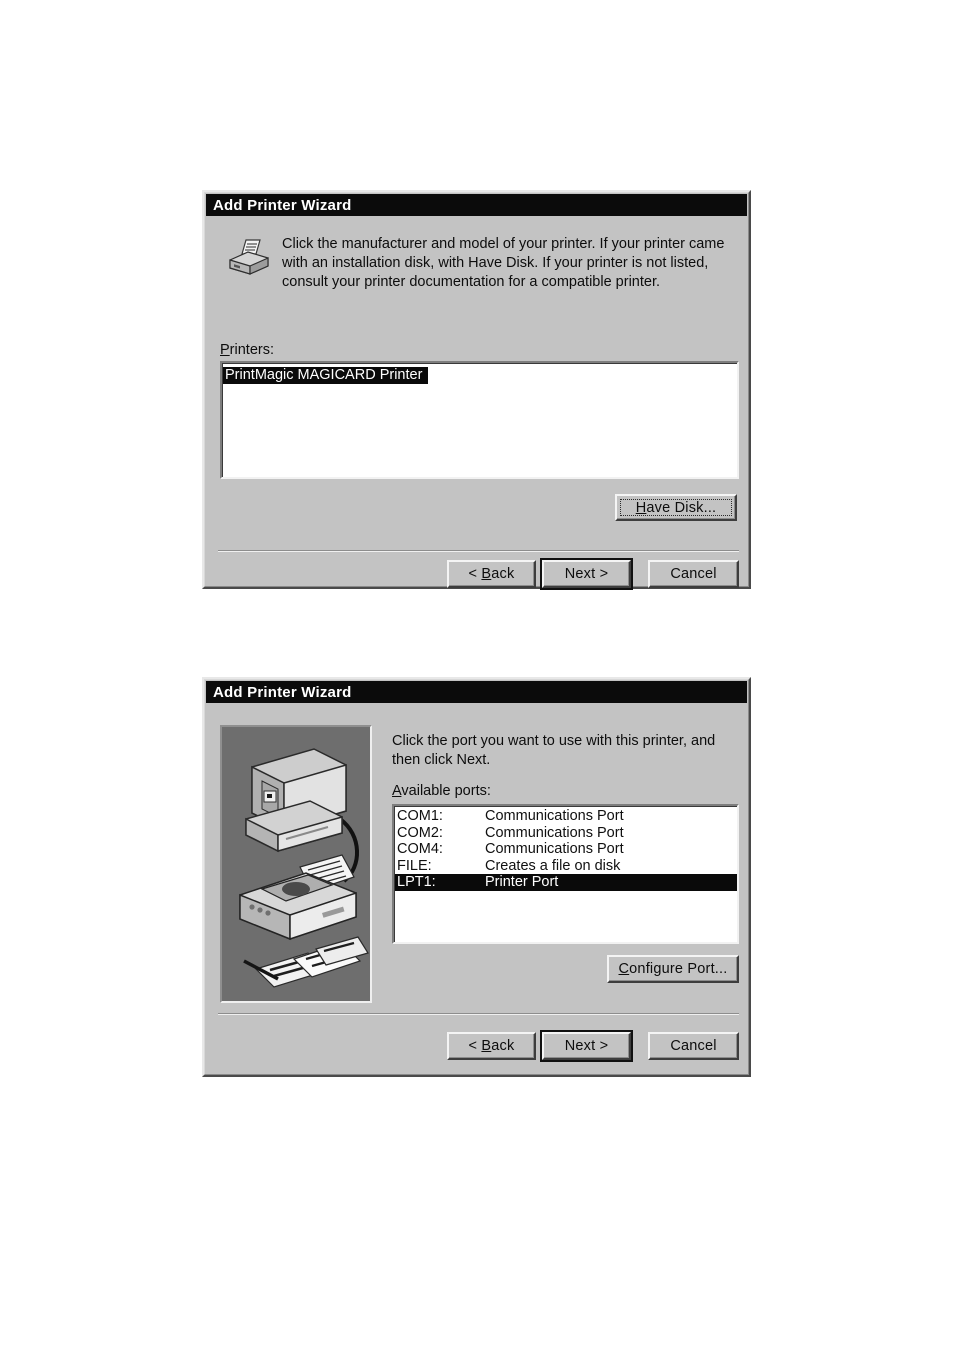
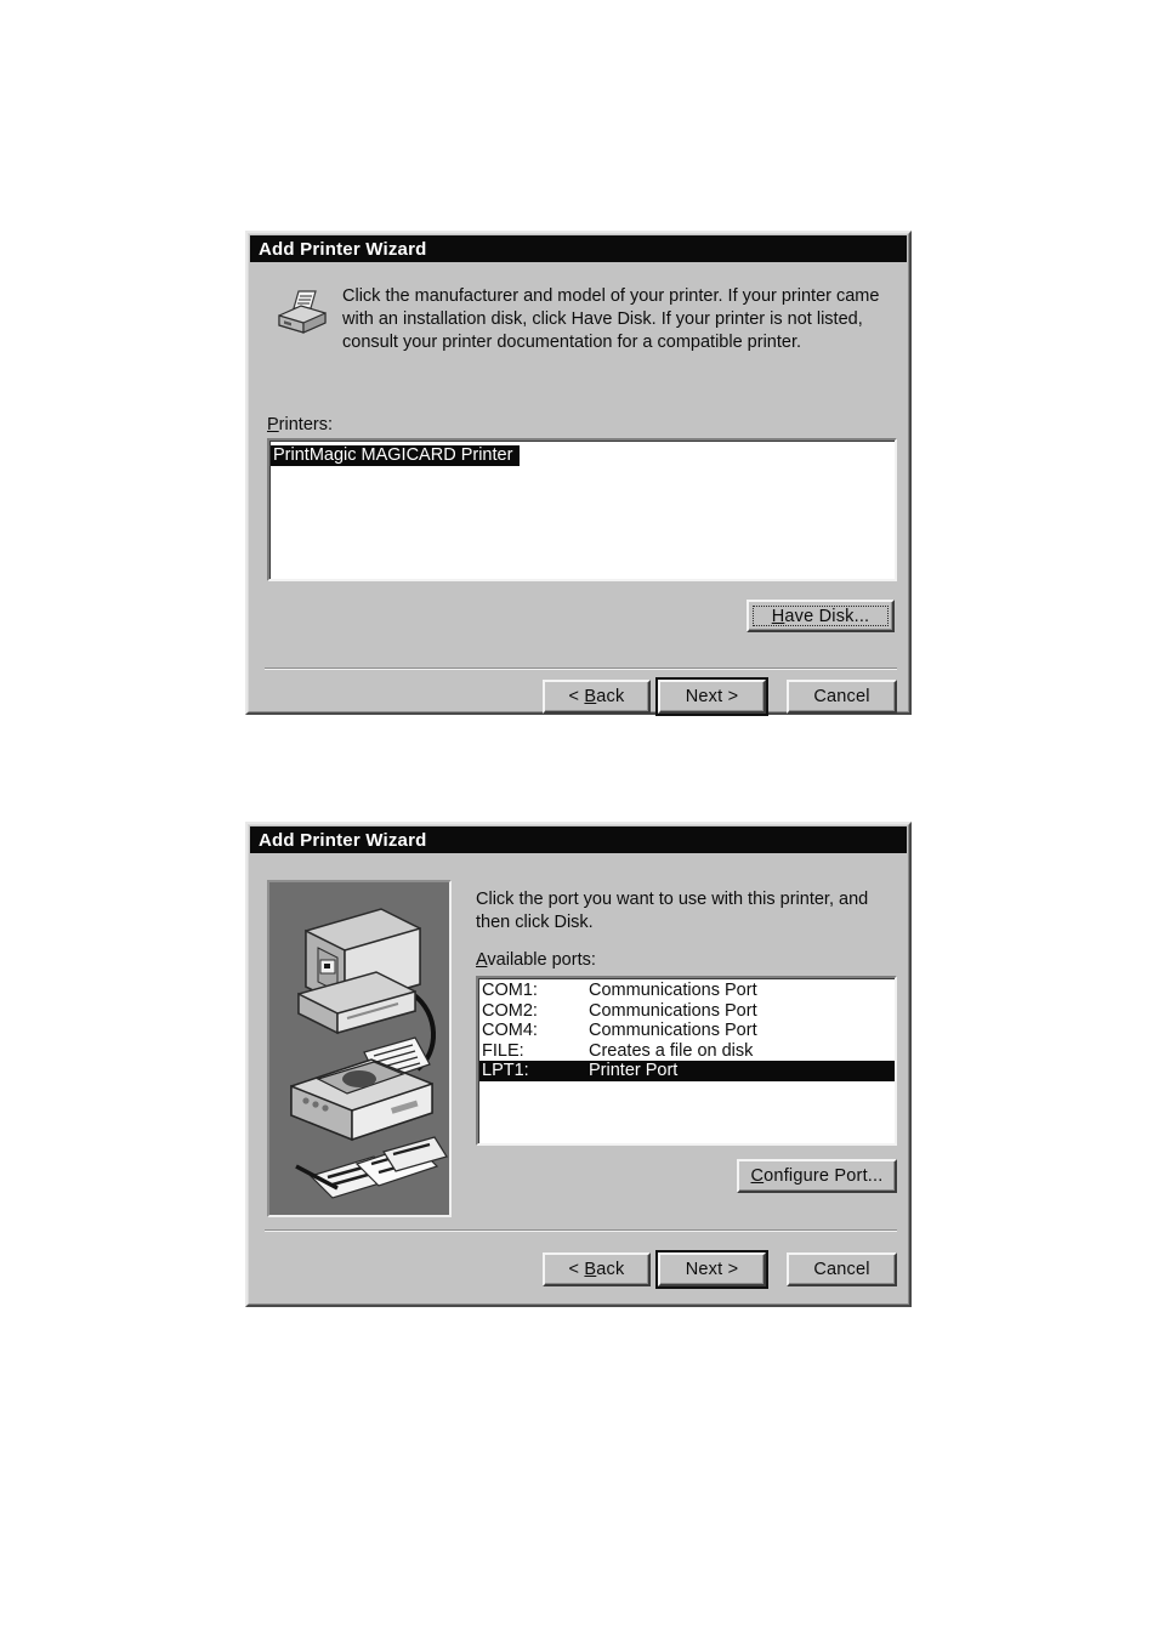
  Add Printer Wizard
- Click the manufacturer and model of your printer. If your printer came with an installation disk, with Have Disk. If your printer is not listed, consult your printer documentation for a compatible printer.
+ Click the manufacturer and model of your printer. If your printer came with an installation disk, click Have Disk. If your printer is not listed, consult your printer documentation for a compatible printer.
  Printers:
  PrintMagic MAGICARD Printer
  Have Disk...
  < Back
  Next >
  Cancel
  Add Printer Wizard
- Click the port you want to use with this printer, and then click Next.
+ Click the port you want to use with this printer, and then click Disk.
  Available ports:
  COM1:
  Communications Port
  COM2:
  Communications Port
  COM4:
  Communications Port
  FILE:
  Creates a file on disk
  LPT1:
  Printer Port
  Configure Port...
  < Back
  Next >
  Cancel
